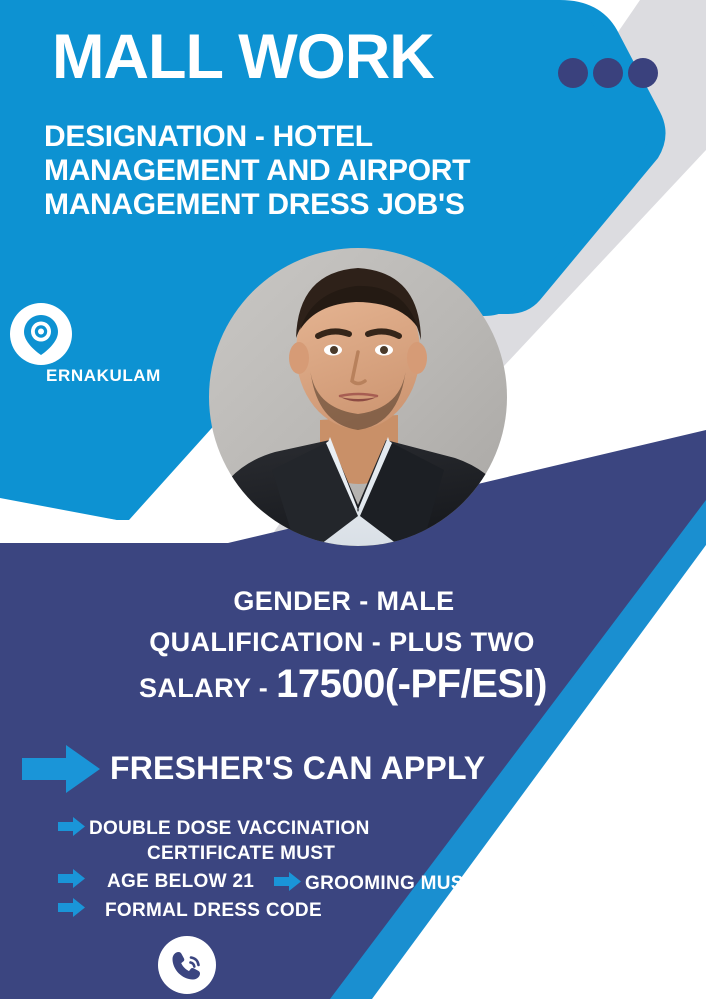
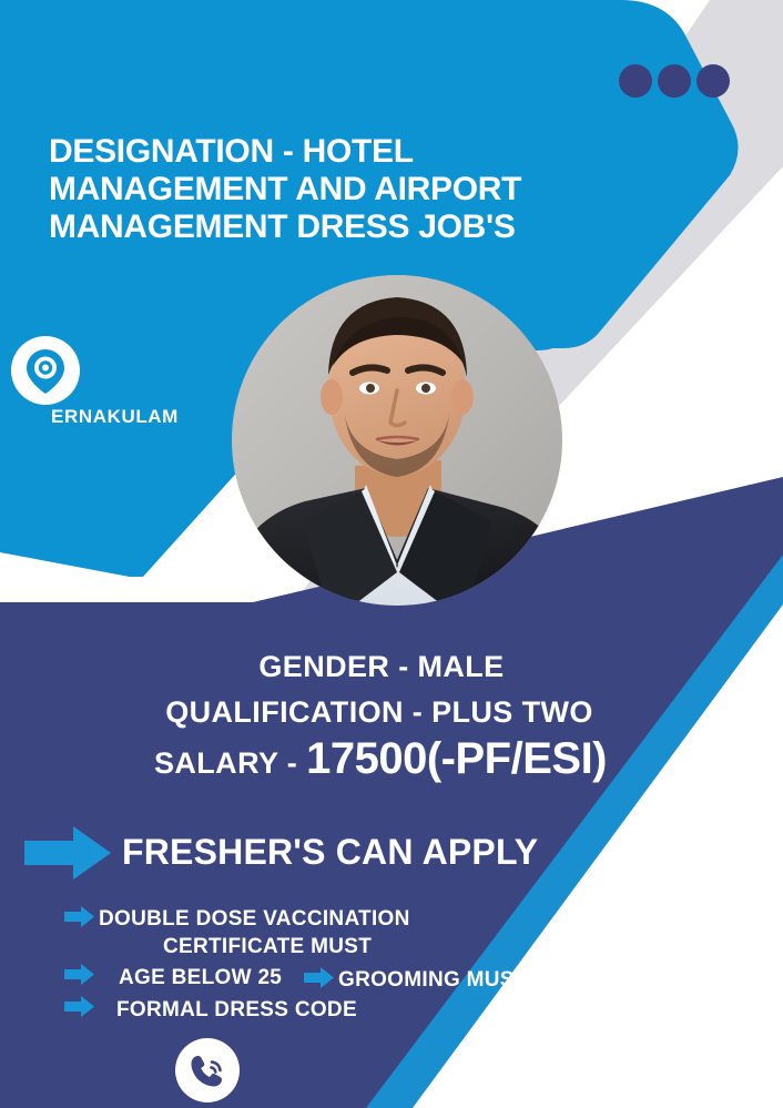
- MALL WORK
  DESIGNATION - HOTEL MANAGEMENT AND AIRPORT MANAGEMENT DRESS JOB'S
  ERNAKULAM
  GENDER - MALE
  QUALIFICATION - PLUS TWO
  SALARY - 17500(-PF/ESI)
  FRESHER'S CAN APPLY
  DOUBLE DOSE VACCINATION
  CERTIFICATE MUST
- AGE BELOW 21
+ AGE BELOW 25
  GROOMING MUST
  FORMAL DRESS CODE
